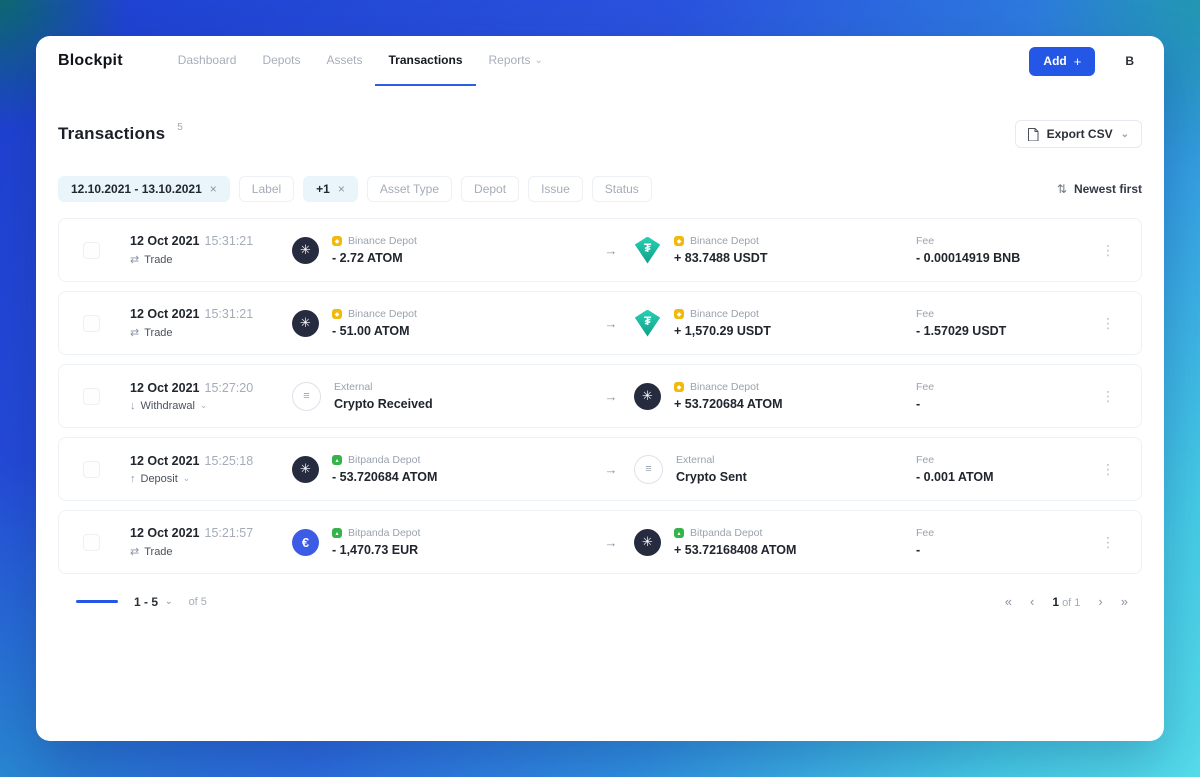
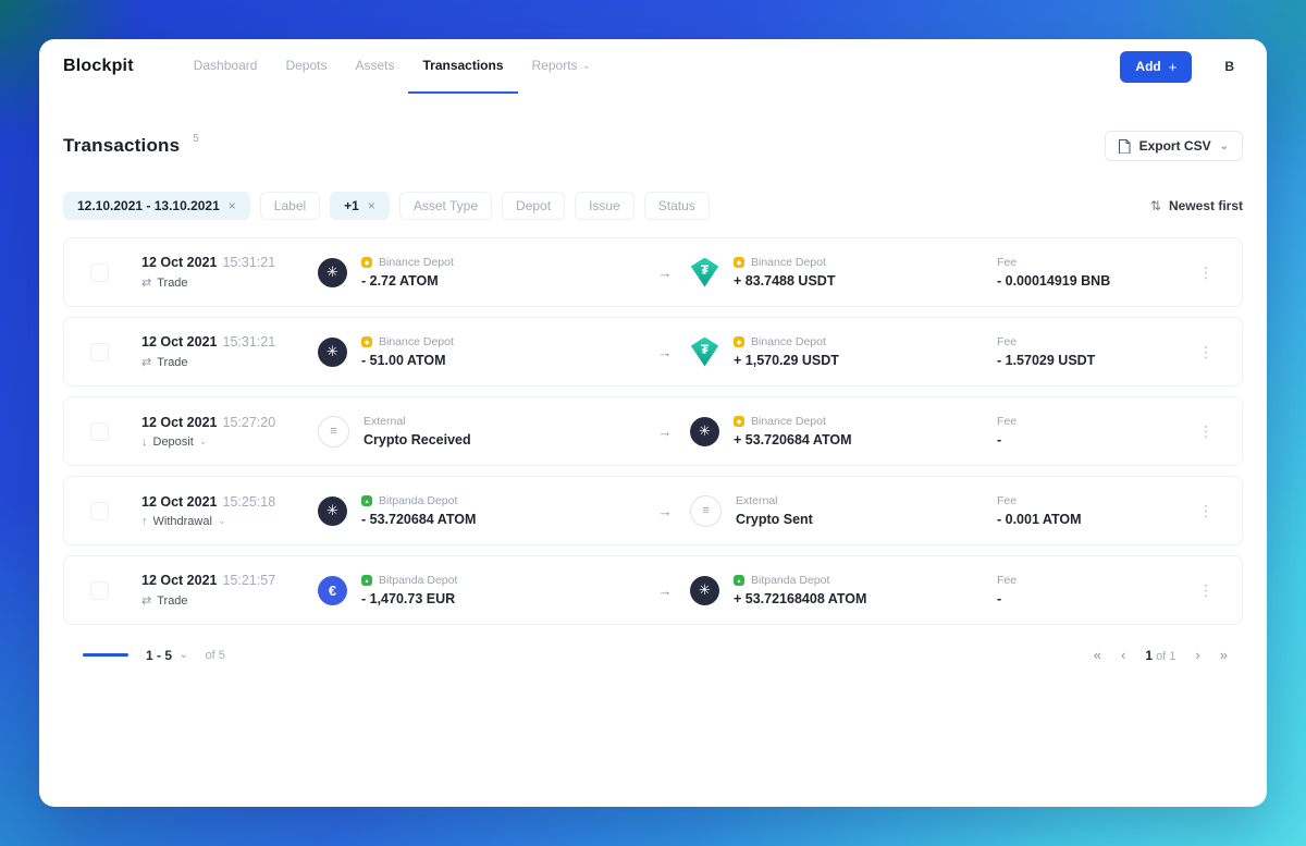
  Blockpit
  Dashboard
  Depots
  Assets
  Transactions
  Reports
  ⌄
  Add
  +
  B
  Transactions
  5
  Export CSV
  ⌄
  12.10.2021 - 13.10.2021
  ×
  Label
  +1
  ×
  Asset Type
  Depot
  Issue
  Status
  ⇅
  Newest first
  12 Oct 2021 15:31:21
  ⇄
  Trade
  ✳
  Binance Depot
  - 2.72 ATOM
  →
  ₮
  Binance Depot
  + 83.7488 USDT
  Fee
  - 0.00014919 BNB
  ⋮
  12 Oct 2021 15:31:21
  ⇄
  Trade
  ✳
  Binance Depot
  - 51.00 ATOM
  →
  ₮
  Binance Depot
  + 1,570.29 USDT
  Fee
  - 1.57029 USDT
  ⋮
  12 Oct 2021 15:27:20
  ↓
- Withdrawal
+ Deposit
  ⌄
  ≡
  External
  Crypto Received
  →
  ✳
  Binance Depot
  + 53.720684 ATOM
  Fee
  -
  ⋮
  12 Oct 2021 15:25:18
  ↑
- Deposit
+ Withdrawal
  ⌄
  ✳
  Bitpanda Depot
  - 53.720684 ATOM
  →
  ≡
  External
  Crypto Sent
  Fee
  - 0.001 ATOM
  ⋮
  12 Oct 2021 15:21:57
  ⇄
  Trade
  €
  Bitpanda Depot
  - 1,470.73 EUR
  →
  ✳
  Bitpanda Depot
  + 53.72168408 ATOM
  Fee
  -
  ⋮
  1 - 5
  ⌄
  of 5
  «
  ‹
  1 of 1
  ›
  »
